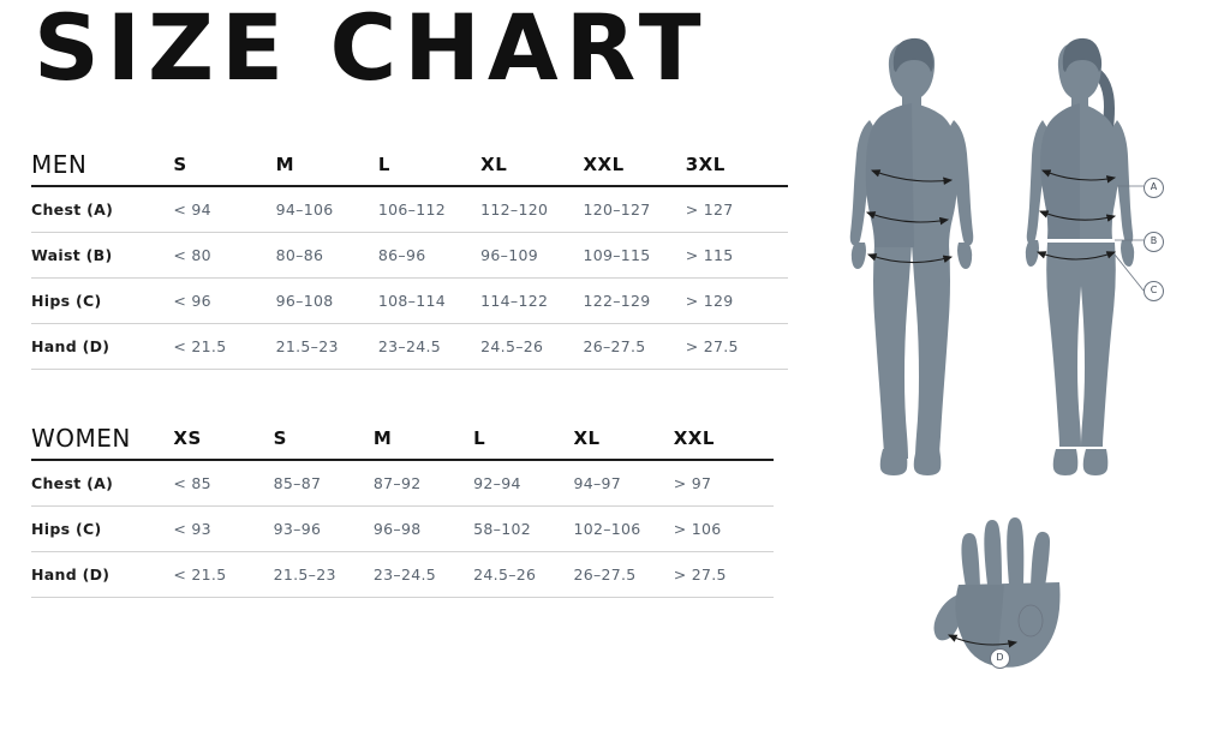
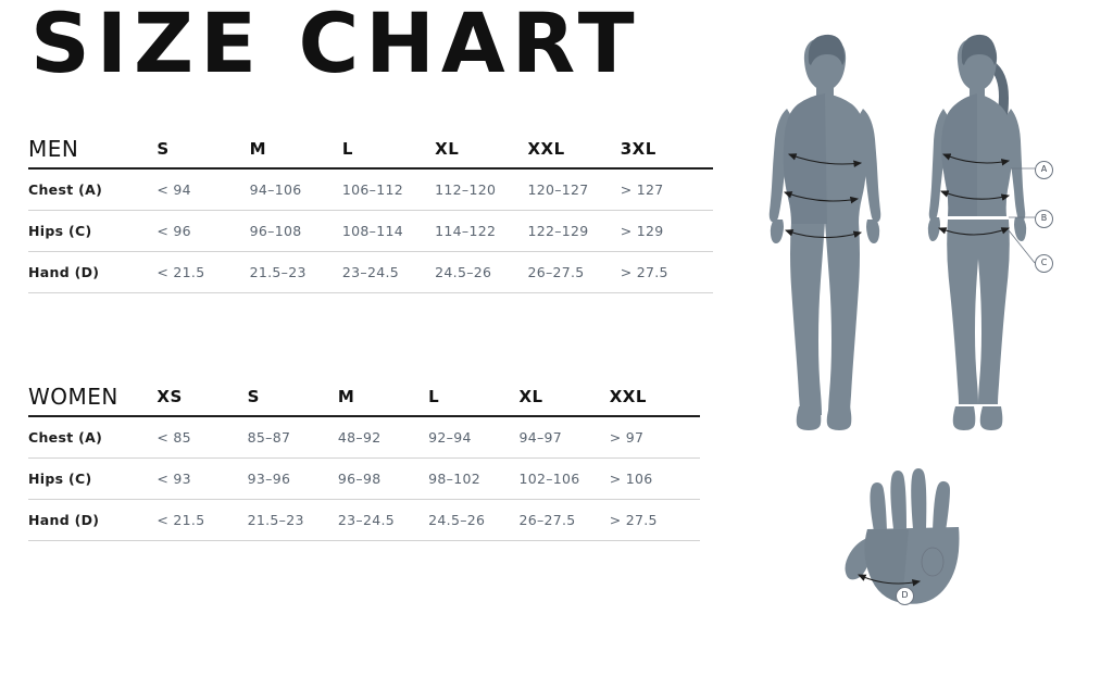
  SIZE CHART
  MEN	S	M	L	XL	XXL	3XL
  Chest (A)	< 94	94–106	106–112	112–120	120–127	> 127
- Waist (B)	< 80	80–86	86–96	96–109	109–115	> 115
  Hips (C)	< 96	96–108	108–114	114–122	122–129	> 129
  Hand (D)	< 21.5	21.5–23	23–24.5	24.5–26	26–27.5	> 27.5
  WOMEN	XS	S	M	L	XL	XXL
- Chest (A)	< 85	85–87	87–92	92–94	94–97	> 97
+ Chest (A)	< 85	85–87	48–92	92–94	94–97	> 97
- Hips (C)	< 93	93–96	96–98	58–102	102–106	> 106
+ Hips (C)	< 93	93–96	96–98	98–102	102–106	> 106
  Hand (D)	< 21.5	21.5–23	23–24.5	24.5–26	26–27.5	> 27.5
  A
  B
  C
  D
